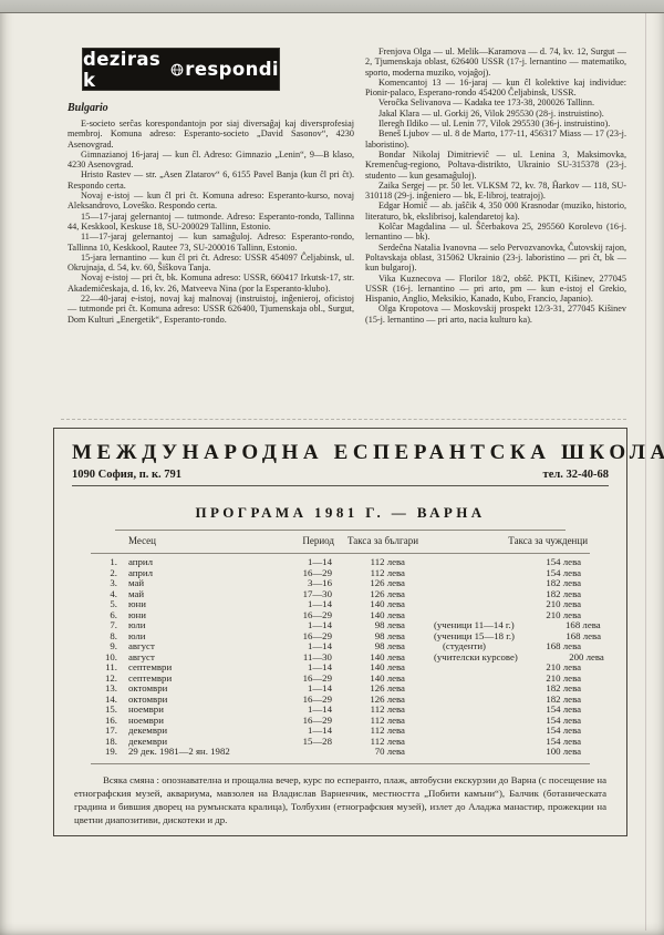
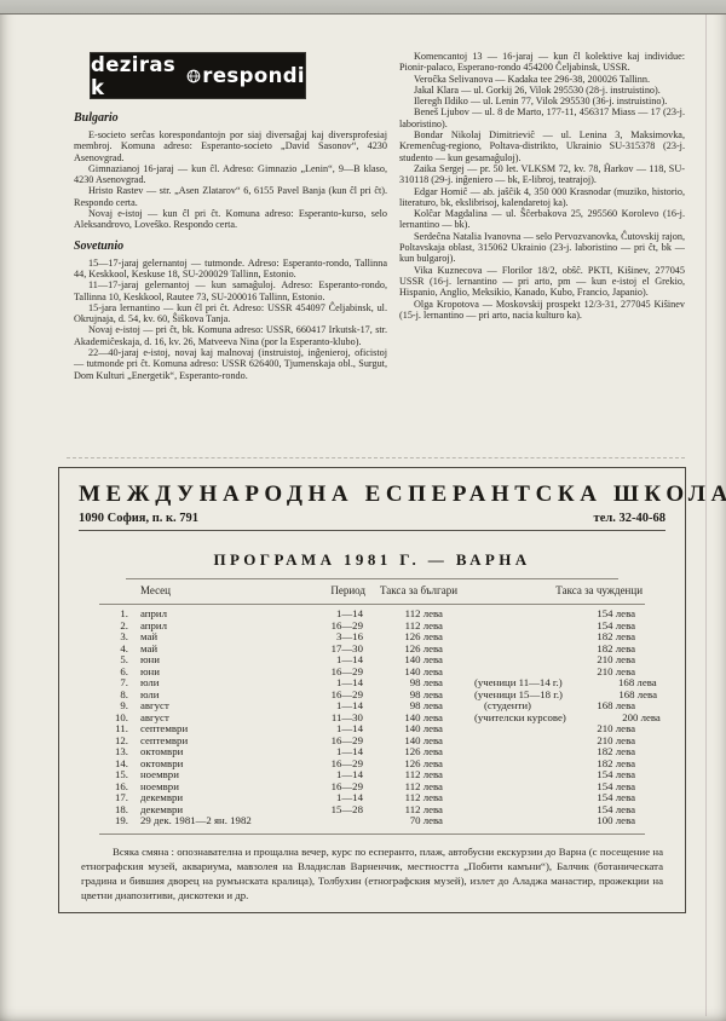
  deziras k
  respondi
  Bulgario
  E-societo serĉas korespondantojn por siaj diversaĝaj kaj diversprofesiaj membroj. Komuna adreso: Esperanto-societo „David Sasonov“, 4230 Asenovgrad.
  Gimnazianoj 16-jaraj — kun ĉl. Adreso: Gimnazio „Lenin“, 9—B klaso, 4230 Asenovgrad.
  Hristo Rastev — str. „Asen Zlatarov“ 6, 6155 Pavel Banja (kun ĉl pri ĉt). Respondo certa.
- Novaj e-istoj — kun ĉl pri ĉt. Komuna adreso: Esperanto-kurso, novaj Aleksandrovo, Loveŝko. Respondo certa.
+ Novaj e-istoj — kun ĉl pri ĉt. Komuna adreso: Esperanto-kurso, selo Aleksandrovo, Loveŝko. Respondo certa.
+ Sovetunio
  15—17-jaraj gelernantoj — tutmonde. Adreso: Esperanto-rondo, Tallinna 44, Keskkool, Keskuse 18, SU-200029 Tallinn, Estonio.
  11—17-jaraj gelernantoj — kun samaĝuloj. Adreso: Esperanto-rondo, Tallinna 10, Keskkool, Rautee 73, SU-200016 Tallinn, Estonio.
  15-jara lernantino — kun ĉl pri ĉt. Adreso: USSR 454097 Ĉeljabinsk, ul. Okrujnaja, d. 54, kv. 60, Ŝiŝkova Tanja.
  Novaj e-istoj — pri ĉt, bk. Komuna adreso: USSR, 660417 Irkutsk-17, str. Akademiĉeskaja, d. 16, kv. 26, Matveeva Nina (por la Esperanto-klubo).
  22—40-jaraj e-istoj, novaj kaj malnovaj (instruistoj, inĝenieroj, oficistoj — tutmonde pri ĉt. Komuna adreso: USSR 626400, Tjumenskaja obl., Surgut, Dom Kulturi „Energetik“, Esperanto-rondo.
- Frenjova Olga — ul. Melik—Karamova — d. 74, kv. 12, Surgut — 2, Tjumenskaja oblast, 626400 USSR (17-j. lernantino — matematiko, sporto, moderna muziko, vojaĝoj).
  Komencantoj 13 — 16-jaraj — kun ĉl kolektive kaj individue: Pionir-palaco, Esperano-rondo 454200 Ĉeljabinsk, USSR.
- Veroĉka Selivanova — Kadaka tee 173-38, 200026 Tallinn.
+ Veroĉka Selivanova — Kadaka tee 296-38, 200026 Tallinn.
  Jakal Klara — ul. Gorkij 26, Vilok 295530 (28-j. instruistino).
  Ileregh Ildiko — ul. Lenin 77, Vilok 295530 (36-j. instruistino).
  Beneš Ljubov — ul. 8 de Marto, 177-11, 456317 Miass — 17 (23-j. laboristino).
  Bondar Nikolaj Dimitrieviĉ — ul. Lenina 3, Maksimovka, Kremenĉug-regiono, Poltava-distrikto, Ukrainio SU-315378 (23-j. studento — kun gesamaĝuloj).
  Zaika Sergej — pr. 50 let. VLKSM 72, kv. 78, Ĥarkov — 118, SU-310118 (29-j. inĝeniero — bk, E-libroj, teatrajoj).
  Edgar Homiĉ — ab. jaŝĉik 4, 350 000 Krasnodar (muziko, historio, literaturo, bk, ekslibrisoj, kalendaretoj ka).
  Kolĉar Magdalina — ul. Ŝĉerbakova 25, 295560 Korolevo (16-j. lernantino — bk).
  Serdeĉna Natalia Ivanovna — selo Pervozvanovka, Ĉutovskij rajon, Poltavskaja oblast, 315062 Ukrainio (23-j. laboristino — pri ĉt, bk — kun bulgaroj).
  Vika Kuznecova — Florilor 18/2, obŝĉ. PKTI, Kiŝinev, 277045 USSR (16-j. lernantino — pri arto, pm — kun e-istoj el Grekio, Hispanio, Anglio, Meksikio, Kanado, Kubo, Francio, Japanio).
  Olga Kropotova — Moskovskij prospekt 12/3-31, 277045 Kiŝinev (15-j. lernantino — pri arto, nacia kulturo ka).
  МЕЖДУНАРОДНА ЕСПЕРАНТСКА ШКОЛА
  1090 София, п. к. 791
  тел. 32-40-68
  ПРОГРАМА 1981 Г. — ВАРНА
  Месец
  Период
  Такса за българи
  Такса за чужденци
  1.
  април
  1—14
  112 лева
  154 лева
  2.
  април
  16—29
  112 лева
  154 лева
  3.
  май
  3—16
  126 лева
  182 лева
  4.
  май
  17—30
  126 лева
  182 лева
  5.
  юни
  1—14
  140 лева
  210 лева
  6.
  юни
  16—29
  140 лева
  210 лева
  7.
  юли
  1—14
  98 лева
  (ученици 11—14 г.)
  168 лева
  8.
  юли
  16—29
  98 лева
  (ученици 15—18 г.)
  168 лева
  9.
  август
  1—14
  98 лева
  (студенти)
  168 лева
  10.
  август
  11—30
  140 лева
  (учителски курсове)
  200 лева
  11.
  септември
  1—14
  140 лева
  210 лева
  12.
  септември
  16—29
  140 лева
  210 лева
  13.
  октомври
  1—14
  126 лева
  182 лева
  14.
  октомври
  16—29
  126 лева
  182 лева
  15.
  ноември
  1—14
  112 лева
  154 лева
  16.
  ноември
  16—29
  112 лева
  154 лева
  17.
  декември
  1—14
  112 лева
  154 лева
  18.
  декември
  15—28
  112 лева
  154 лева
  19.
  29 дек. 1981—2 ян. 1982
  70 лева
  100 лева
  Всяка смяна : опознавателна и прощална вечер, курс по есперанто, плаж, автобусни екскурзии до Варна (с посещение на етнографския музей, аквариума, мавзолея на Владислав Варненчик, местността „Побити камъни“), Балчик (ботаническата градина и бившия дворец на румънската кралица), Толбухин (етнографския музей), излет до Аладжа манастир, прожекции на цветни диапозитиви, дискотеки и др.
